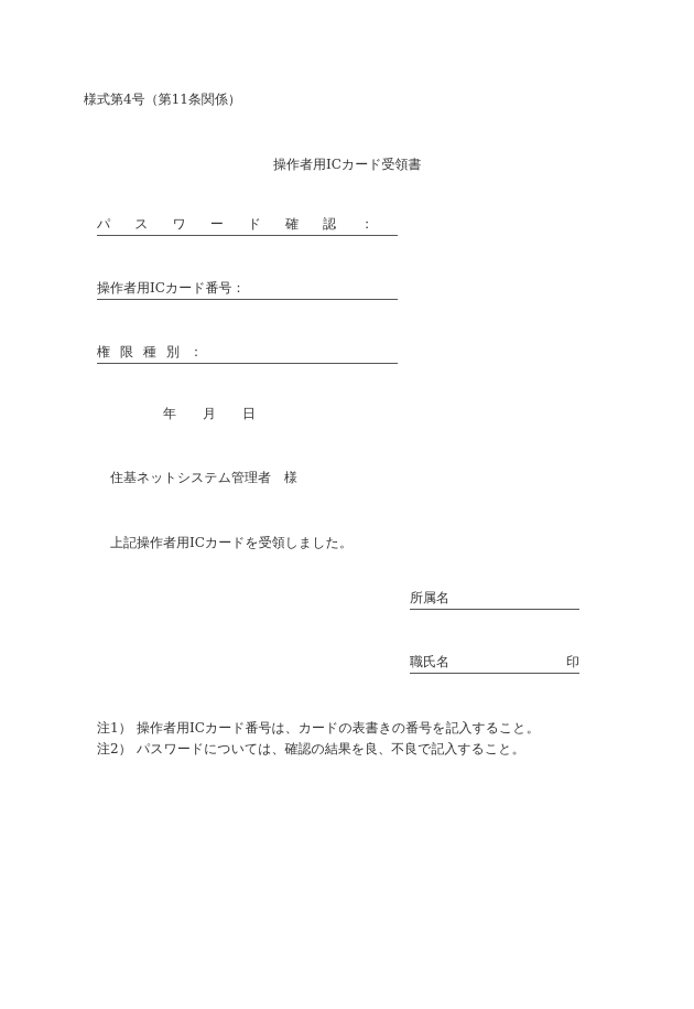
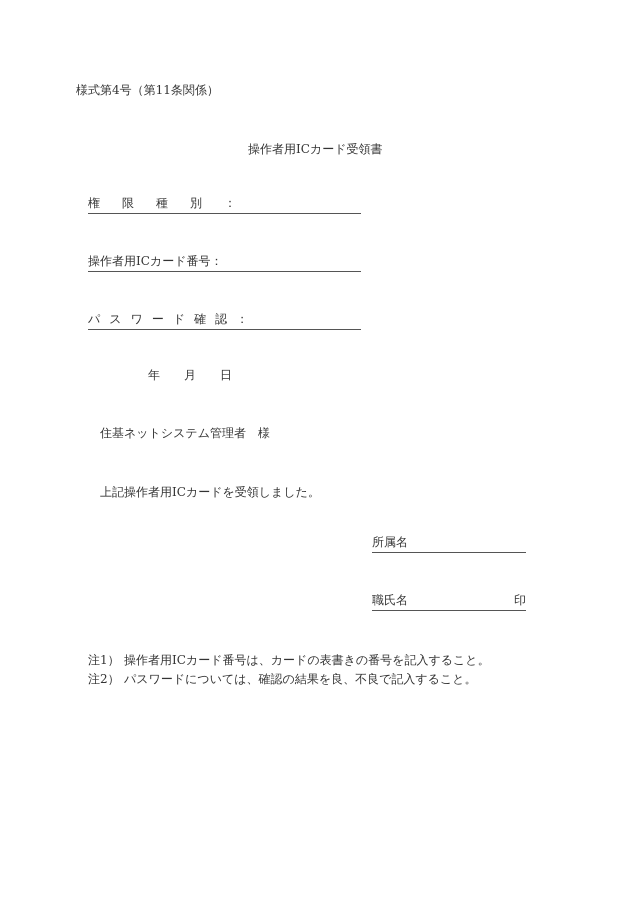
  様式第4号（第11条関係）
  操作者用ICカード受領書
- パスワード確認：
+ 権限種別：
  操作者用ICカード番号：
- 権限種別：
+ パスワード確認：
  年
  月
  日
  住基ネットシステム管理者 様
  上記操作者用ICカードを受領しました。
  所属名
  職氏名
  印
  注1） 操作者用ICカード番号は、カードの表書きの番号を記入すること。
  注2） パスワードについては、確認の結果を良、不良で記入すること。
